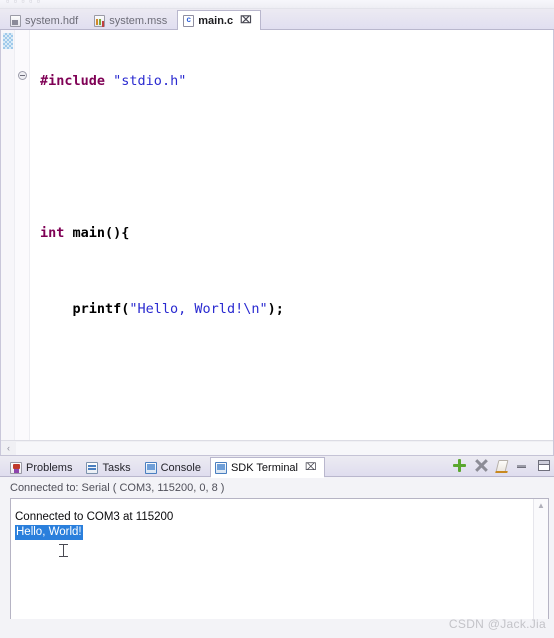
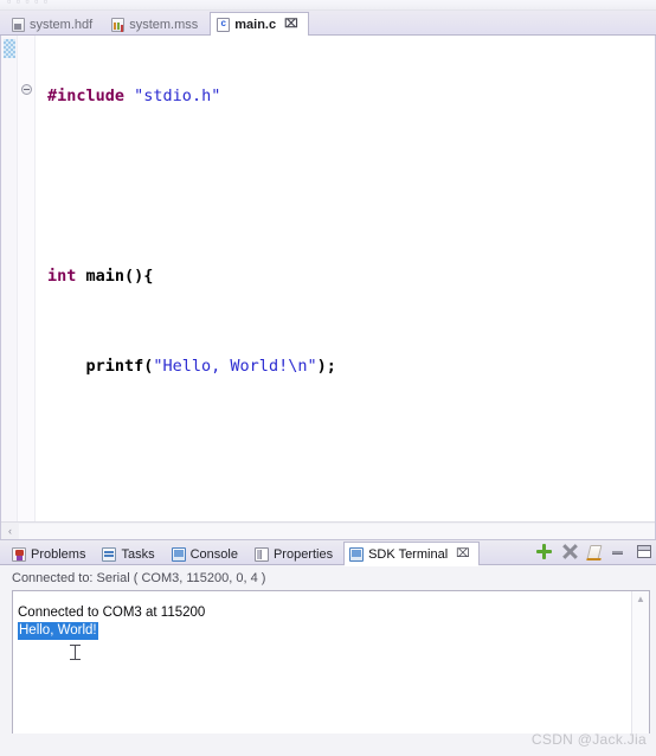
  system.hdf
  system.mss
  main.c
  ⌧
  #include "stdio.h"
  int main(){
  printf("Hello, World!\n");
  ‹
  Problems
  Tasks
  Console
+ Properties
  SDK Terminal
  ⌧
- Connected to: Serial ( COM3, 115200, 0, 8 )
+ Connected to: Serial ( COM3, 115200, 0, 4 )
  Connected to COM3 at 115200
  Hello, World!
  ▲
  CSDN @Jack.Jia
